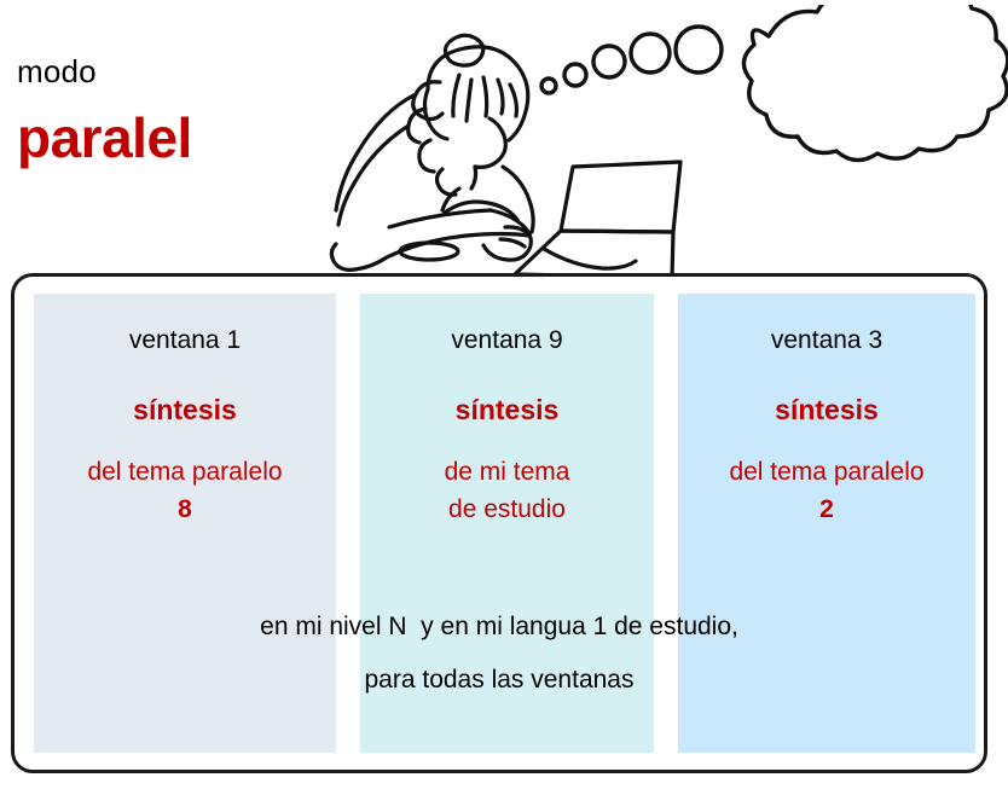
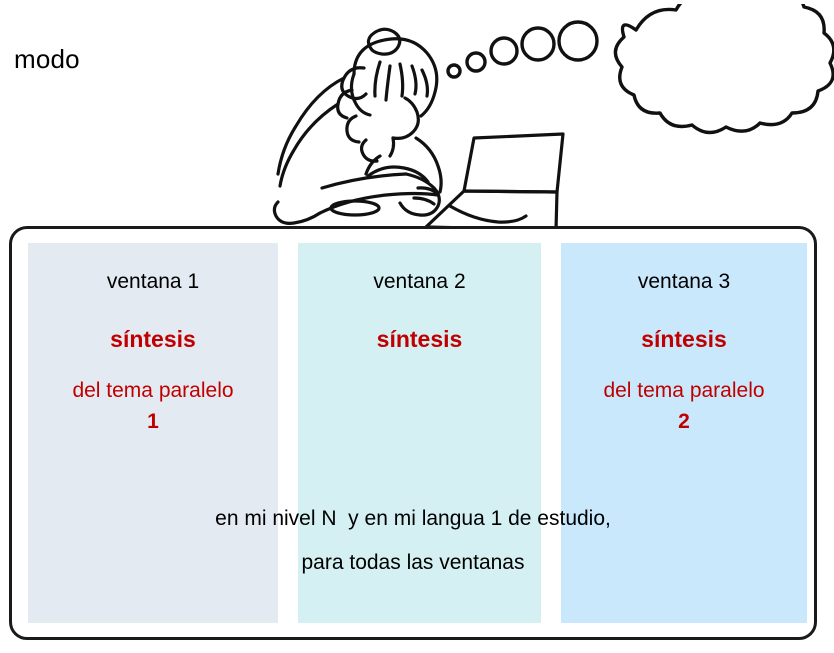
  modo
- paralel
  ventana 1
  síntesis
  del tema paralelo
- 8
+ 1
- ventana 9
+ ventana 2
  síntesis
- de mi tema
- de estudio
  ventana 3
  síntesis
  del tema paralelo
  2
  en mi nivel N y en mi langua 1 de estudio,
  para todas las ventanas
